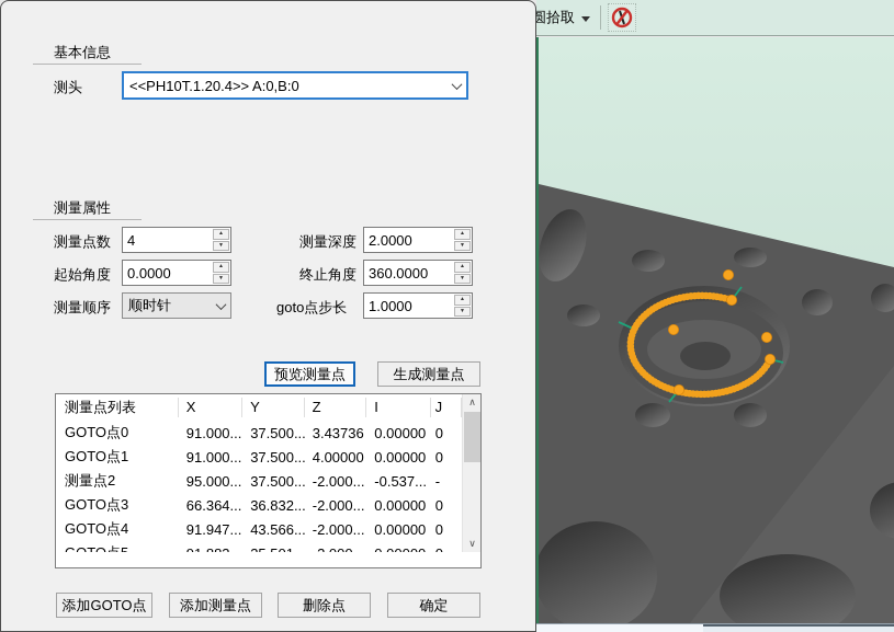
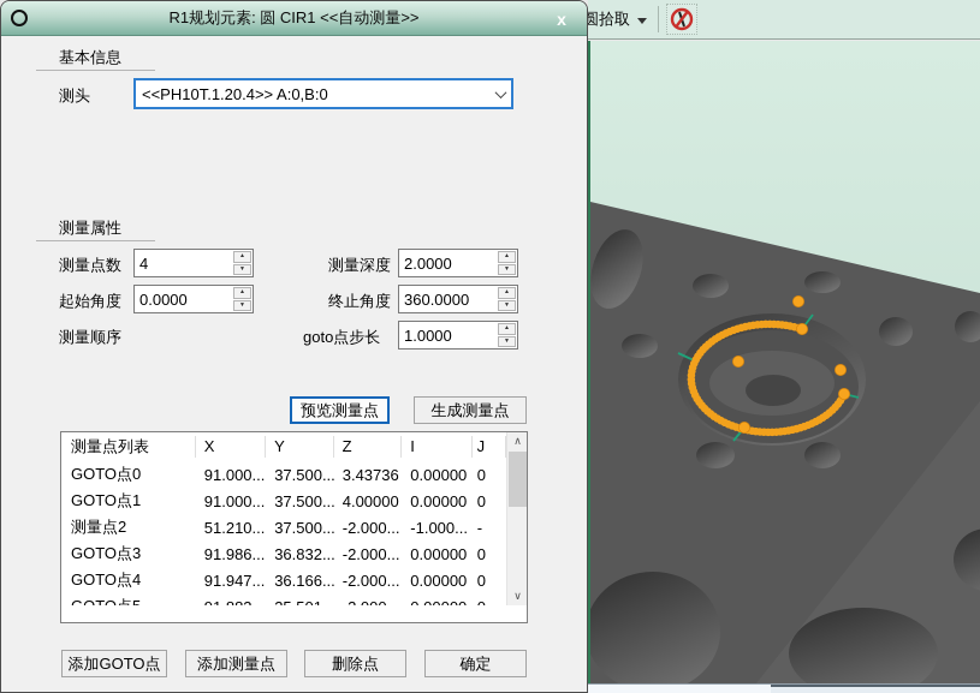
  圆拾取
+ R1规划元素: 圆 CIR1 <<自动测量>>
+ x
  基本信息
  测头
  <<PH10T.1.20.4>> A:0,B:0
  测量属性
  测量点数
  4
  测量深度
  2.0000
  起始角度
  0.0000
  终止角度
  360.0000
  测量顺序
- 顺时针
  goto点步长
  1.0000
  预览测量点
  生成测量点
  测量点列表
  X
  Y
  Z
  I
  J
  GOTO点0
  91.000...
  37.500...
  3.43736
  0.00000
  0
  GOTO点1
  91.000...
  37.500...
  4.00000
  0.00000
  0
  测量点2
- 95.000...
+ 51.210...
  37.500...
  -2.000...
- -0.537...
+ -1.000...
  -
  GOTO点3
- 66.364...
+ 91.986...
  36.832...
  -2.000...
  0.00000
  0
  GOTO点4
  91.947...
- 43.566...
+ 36.166...
  -2.000...
  0.00000
  0
  ∧
  ∨
  添加GOTO点
  添加测量点
  删除点
  确定
